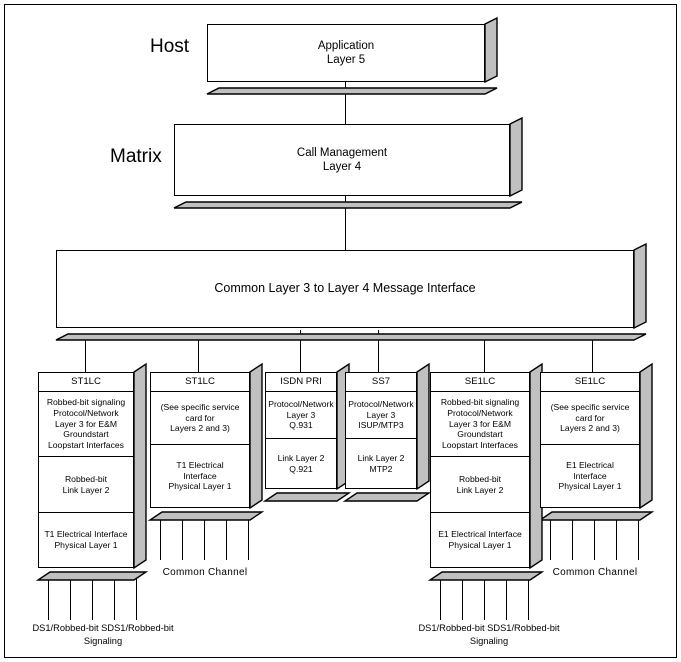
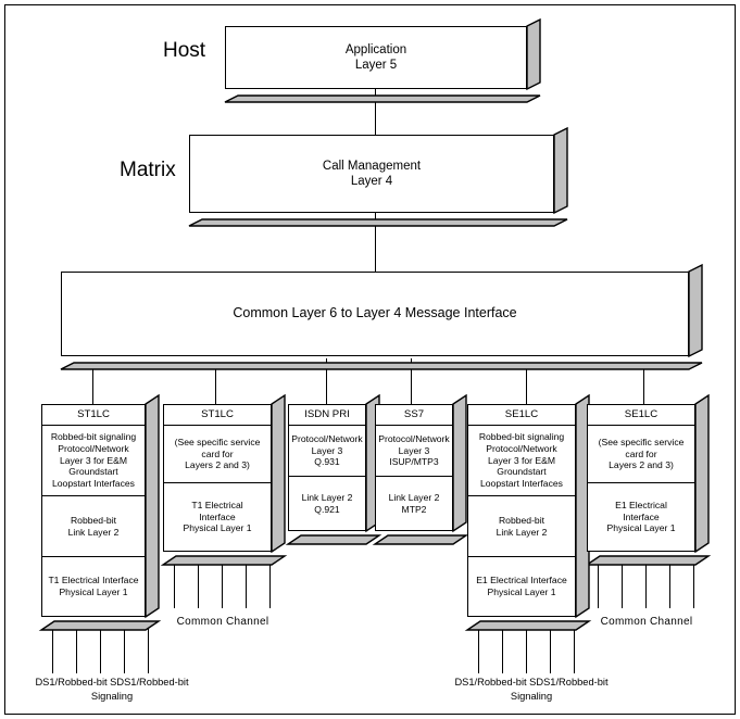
  Host
  Matrix
  Application
  Layer 5
  Call Management
  Layer 4
- Common Layer 3 to Layer 4 Message Interface
+ Common Layer 6 to Layer 4 Message Interface
  ST1LC
  Robbed-bit signaling
  Protocol/Network
  Layer 3 for E&M
  Groundstart
  Loopstart Interfaces
  Robbed-bit
  Link Layer 2
  T1 Electrical Interface
  Physical Layer 1
  DS1/Robbed-bit SDS1/Robbed-bit
  Signaling
  ST1LC
  (See specific service
  card for
  Layers 2 and 3)
  T1 Electrical
  Interface
  Physical Layer 1
  Common Channel
  ISDN PRI
  Protocol/Network
  Layer 3
  Q.931
  Link Layer 2
  Q.921
  SS7
  Protocol/Network
  Layer 3
  ISUP/MTP3
  Link Layer 2
  MTP2
  SE1LC
  Robbed-bit signaling
  Protocol/Network
  Layer 3 for E&M
  Groundstart
  Loopstart Interfaces
  Robbed-bit
  Link Layer 2
  E1 Electrical Interface
  Physical Layer 1
  DS1/Robbed-bit SDS1/Robbed-bit
  Signaling
  SE1LC
  (See specific service
  card for
  Layers 2 and 3)
  E1 Electrical
  Interface
  Physical Layer 1
  Common Channel
